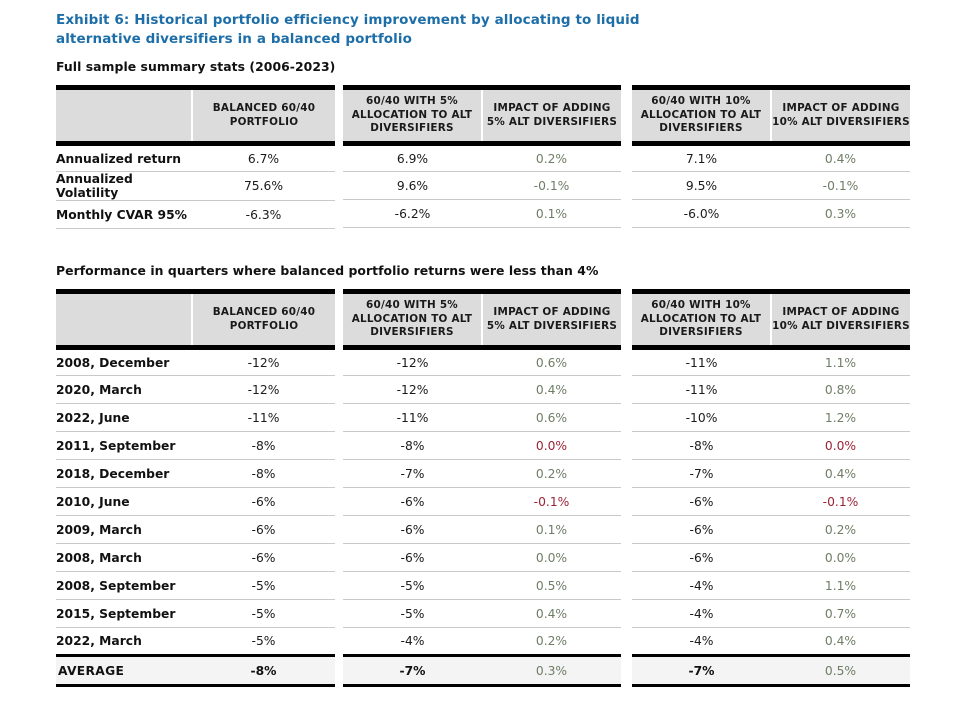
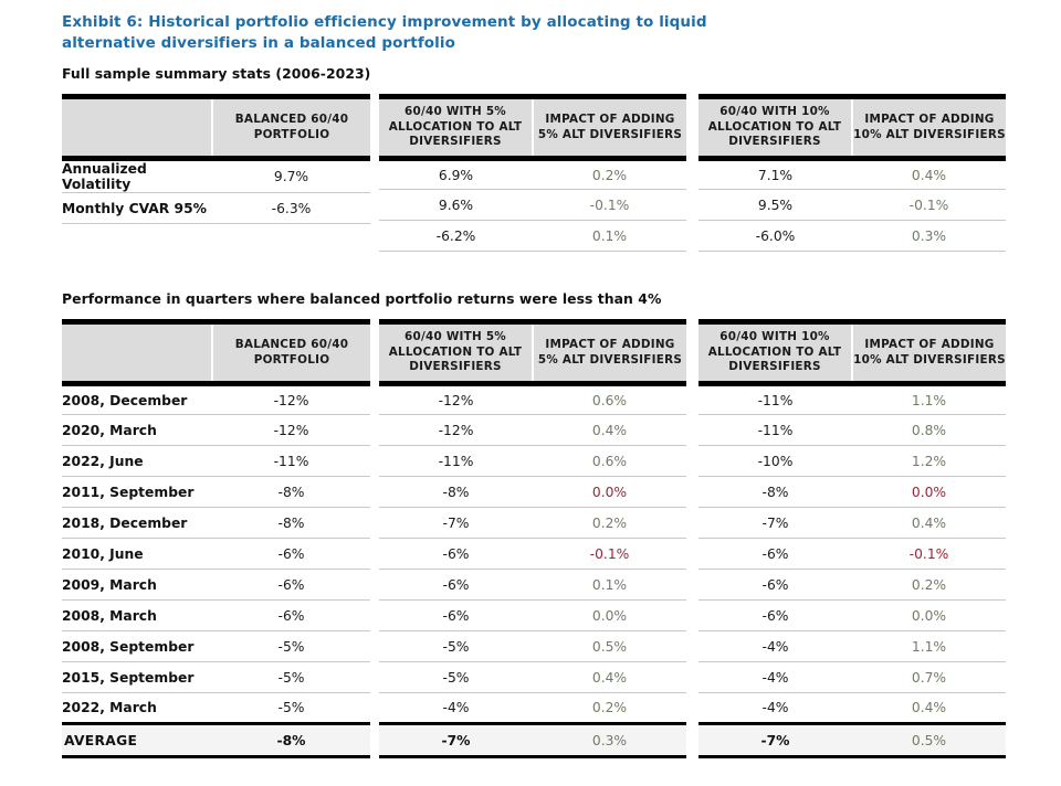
  Exhibit 6: Historical portfolio efficiency improvement by allocating to liquid alternative diversifiers in a balanced portfolio
  Full sample summary stats (2006-2023)
  	BALANCED 60/40 PORTFOLIO
- Annualized return	6.7%
- Annualized Volatility	75.6%
+ Annualized Volatility	9.7%
  Monthly CVAR 95%	-6.3%
  60/40 WITH 5% ALLOCATION TO ALT DIVERSIFIERS	IMPACT OF ADDING 5% ALT DIVERSIFIERS
  6.9%	0.2%
  9.6%	-0.1%
  -6.2%	0.1%
  60/40 WITH 10% ALLOCATION TO ALT DIVERSIFIERS	IMPACT OF ADDING 10% ALT DIVERSIFIERS
  7.1%	0.4%
  9.5%	-0.1%
  -6.0%	0.3%
  Performance in quarters where balanced portfolio returns were less than 4%
  	BALANCED 60/40 PORTFOLIO
  2008, December	-12%
  2020, March	-12%
  2022, June	-11%
  2011, September	-8%
  2018, December	-8%
  2010, June	-6%
  2009, March	-6%
  2008, March	-6%
  2008, September	-5%
  2015, September	-5%
  2022, March	-5%
  AVERAGE	-8%
  60/40 WITH 5% ALLOCATION TO ALT DIVERSIFIERS	IMPACT OF ADDING 5% ALT DIVERSIFIERS
  -12%	0.6%
  -12%	0.4%
  -11%	0.6%
  -8%	0.0%
  -7%	0.2%
  -6%	-0.1%
  -6%	0.1%
  -6%	0.0%
  -5%	0.5%
  -5%	0.4%
  -4%	0.2%
  -7%	0.3%
  60/40 WITH 10% ALLOCATION TO ALT DIVERSIFIERS	IMPACT OF ADDING 10% ALT DIVERSIFIERS
  -11%	1.1%
  -11%	0.8%
  -10%	1.2%
  -8%	0.0%
  -7%	0.4%
  -6%	-0.1%
  -6%	0.2%
  -6%	0.0%
  -4%	1.1%
  -4%	0.7%
  -4%	0.4%
  -7%	0.5%
